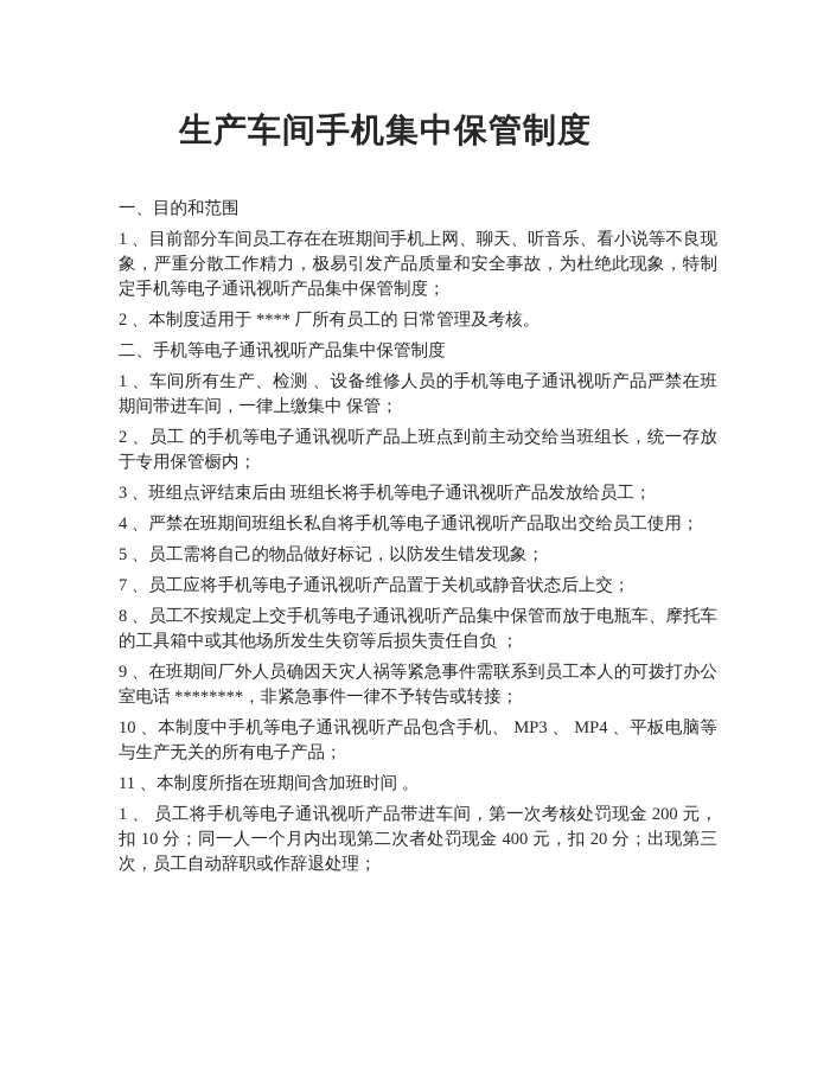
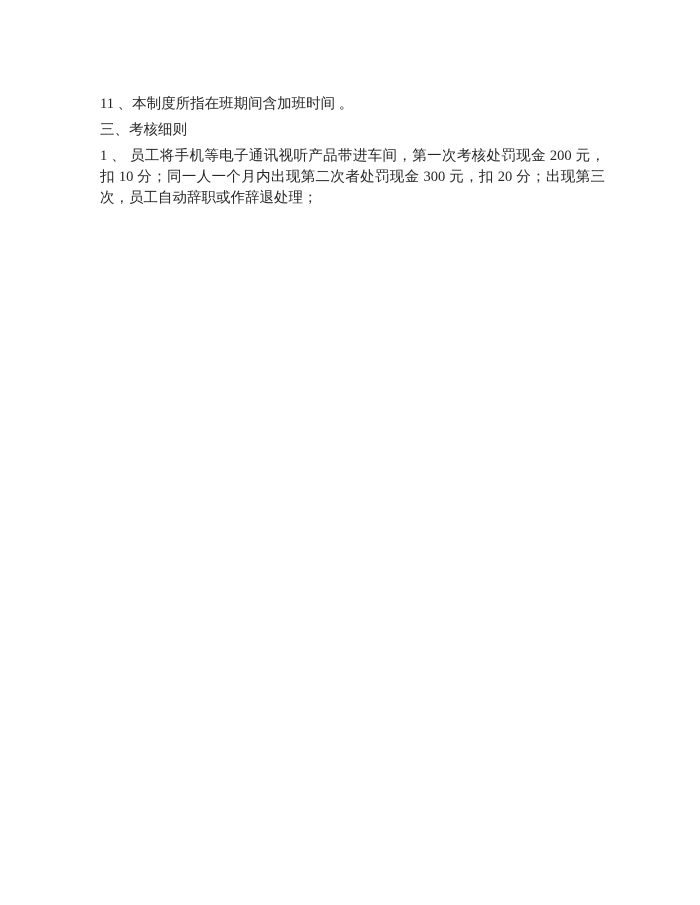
- 生产车间手机集中保管制度
- 一、目的和范围
- 1 、目前部分车间员工存在在班期间手机上网、聊天、听音乐、看小说等不良现象，严重分散工作精力，极易引发产品质量和安全事故，为杜绝此现象，特制定手机等电子通讯视听产品集中保管制度；
- 2 、本制度适用于 **** 厂所有员工的 日常管理及考核。
- 二、手机等电子通讯视听产品集中保管制度
- 1 、车间所有生产、检测 、设备维修人员的手机等电子通讯视听产品严禁在班期间带进车间，一律上缴集中 保管；
- 2 、员工 的手机等电子通讯视听产品上班点到前主动交给当班组长，统一存放于专用保管橱内；
- 3 、班组点评结束后由 班组长将手机等电子通讯视听产品发放给员工；
- 4 、严禁在班期间班组长私自将手机等电子通讯视听产品取出交给员工使用；
- 5 、员工需将自己的物品做好标记，以防发生错发现象；
- 7 、员工应将手机等电子通讯视听产品置于关机或静音状态后上交；
- 8 、员工不按规定上交手机等电子通讯视听产品集中保管而放于电瓶车、摩托车的工具箱中或其他场所发生失窃等后损失责任自负 ；
- 9 、在班期间厂外人员确因天灾人祸等紧急事件需联系到员工本人的可拨打办公室电话 ********，非紧急事件一律不予转告或转接；
- 10 、本制度中手机等电子通讯视听产品包含手机、 MP3 、 MP4 、平板电脑等与生产无关的所有电子产品；
  11 、本制度所指在班期间含加班时间 。
+ 三、考核细则
- 1 、 员工将手机等电子通讯视听产品带进车间，第一次考核处罚现金 200 元，扣 10 分；同一人一个月内出现第二次者处罚现金 400 元，扣 20 分；出现第三次，员工自动辞职或作辞退处理；
+ 1 、 员工将手机等电子通讯视听产品带进车间，第一次考核处罚现金 200 元，扣 10 分；同一人一个月内出现第二次者处罚现金 300 元，扣 20 分；出现第三次，员工自动辞职或作辞退处理；
